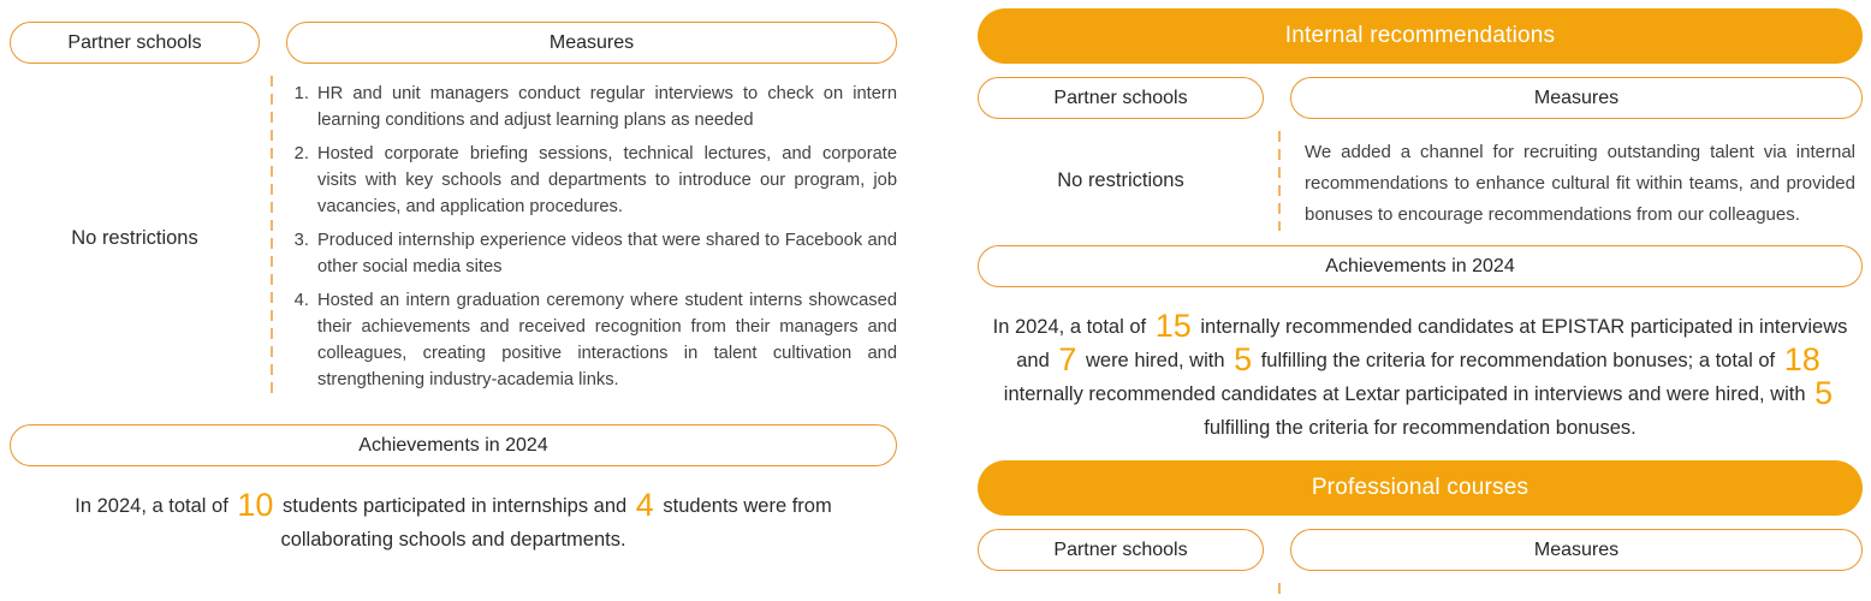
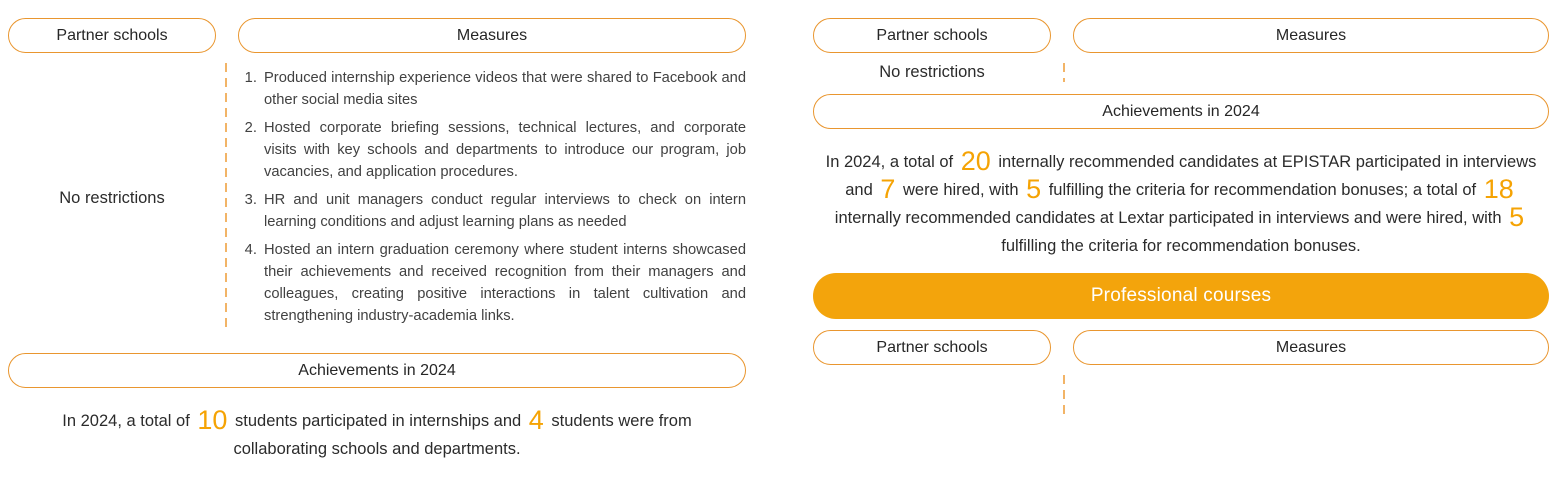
  Partner schools
  Measures
  No restrictions
- HR and unit managers conduct regular interviews to check on intern learning conditions and adjust learning plans as needed
+ Produced internship experience videos that were shared to Facebook and other social media sites
  Hosted corporate briefing sessions, technical lectures, and corporate visits with key schools and departments to introduce our program, job vacancies, and application procedures.
- Produced internship experience videos that were shared to Facebook and other social media sites
+ HR and unit managers conduct regular interviews to check on intern learning conditions and adjust learning plans as needed
  Hosted an intern graduation ceremony where student interns showcased their achievements and received recognition from their managers and colleagues, creating positive interactions in talent cultivation and strengthening industry-academia links.
  Achievements in 2024
  In 2024, a total of 10 students participated in internships and 4 students were from collaborating schools and departments.
- Internal recommendations
  Partner schools
  Measures
  No restrictions
- We added a channel for recruiting outstanding talent via internal recommendations to enhance cultural fit within teams, and provided bonuses to encourage recommendations from our colleagues.
  Achievements in 2024
- In 2024, a total of 15 internally recommended candidates at EPISTAR participated in interviews and 7 were hired, with 5 fulfilling the criteria for recommendation bonuses; a total of 18 internally recommended candidates at Lextar participated in interviews and were hired, with 5 fulfilling the criteria for recommendation bonuses.
+ In 2024, a total of 20 internally recommended candidates at EPISTAR participated in interviews and 7 were hired, with 5 fulfilling the criteria for recommendation bonuses; a total of 18 internally recommended candidates at Lextar participated in interviews and were hired, with 5 fulfilling the criteria for recommendation bonuses.
  Professional courses
  Partner schools
  Measures
